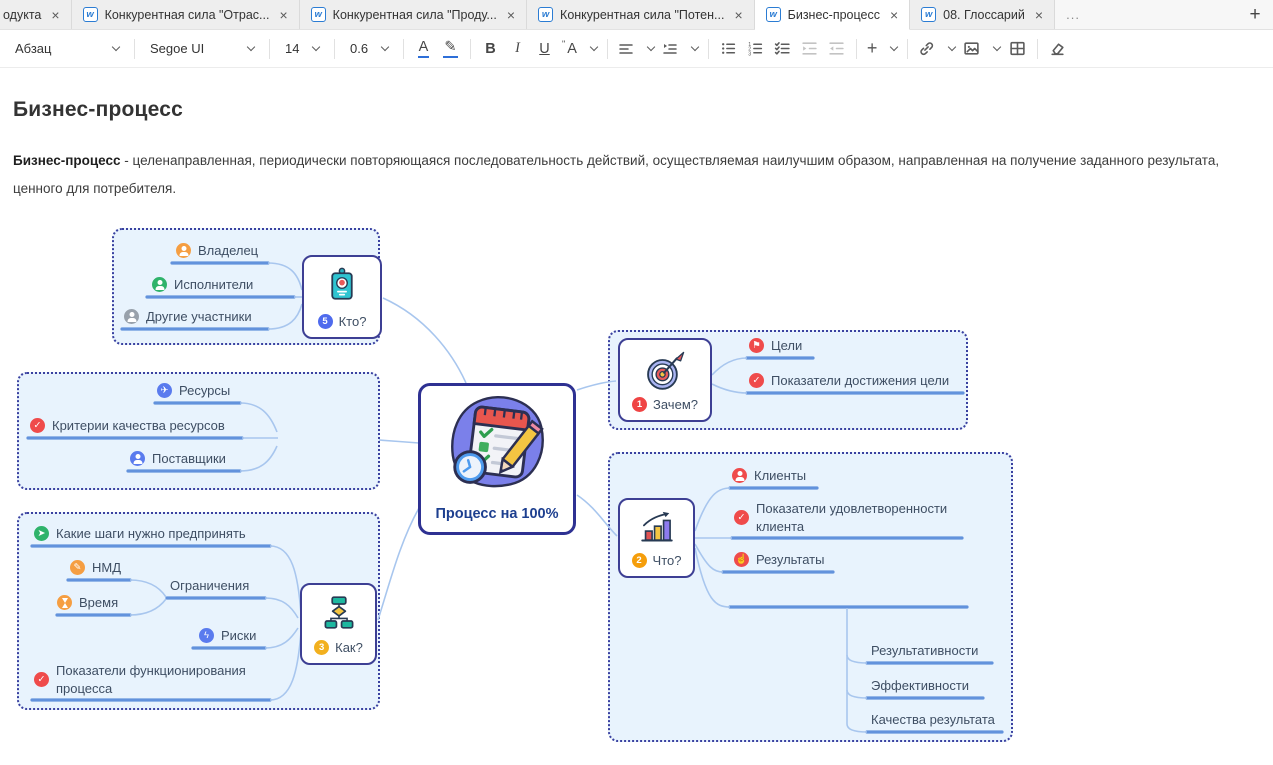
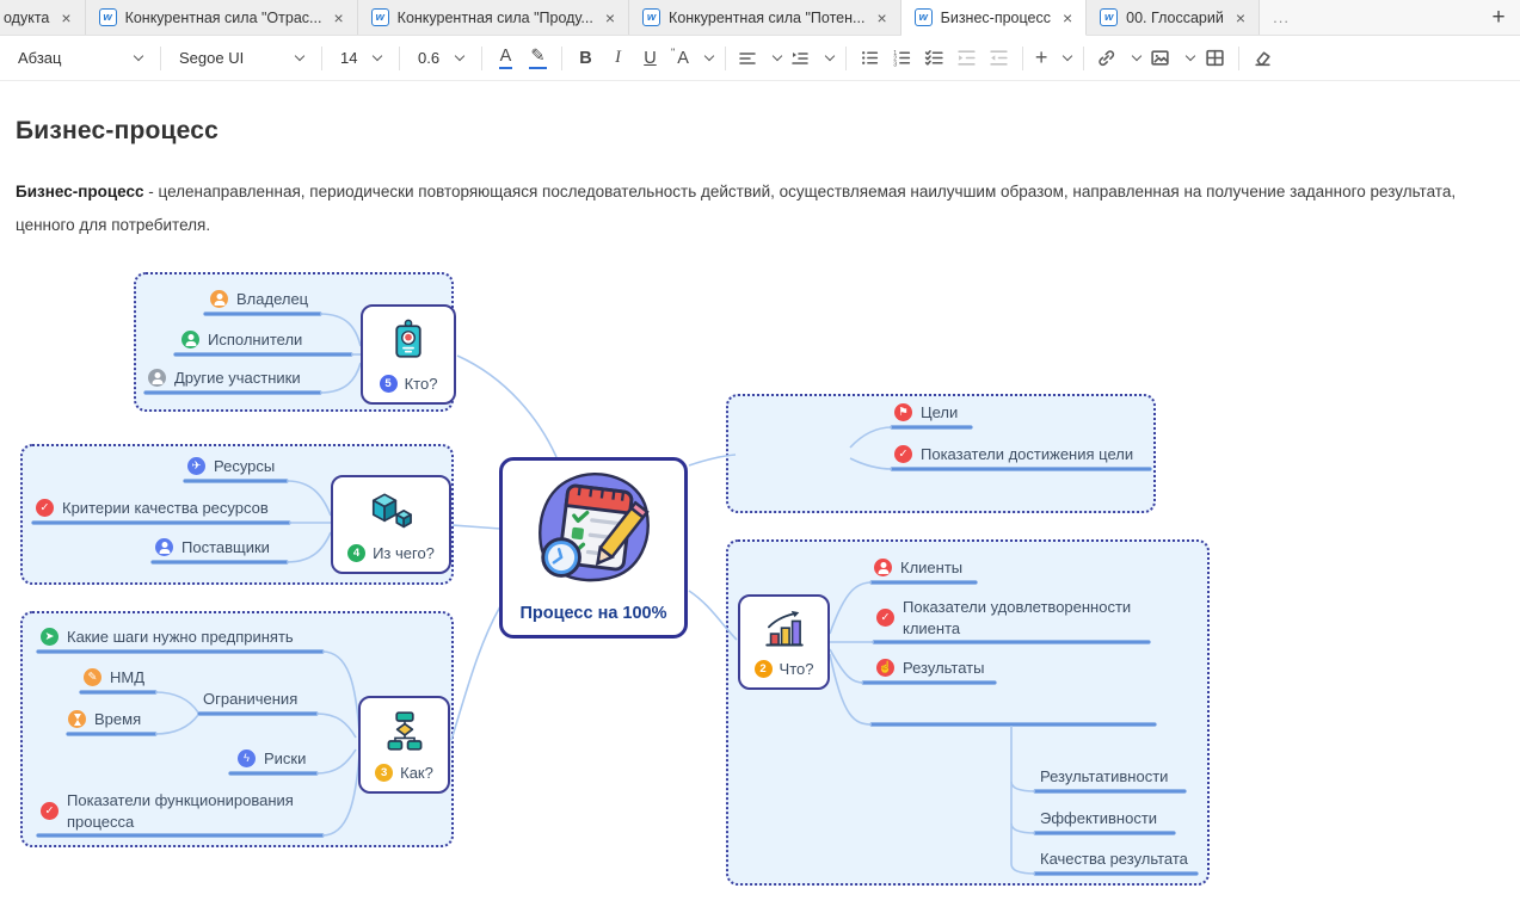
  одукта
  ×
  w
  Конкурентная сила "Отрас...
  ×
  w
  Конкурентная сила "Проду...
  ×
  w
  Конкурентная сила "Потен...
  ×
  w
  Бизнес-процесс
  ×
  w
- 08. Глоссарий
+ 00. Глоссарий
  ×
  ...
  +
  Абзац
  Segoe UI
  14
  0.6
  A
  ✎
  B
  I
  U
  ʺ
  A
  +
  Бизнес-процесс
  Бизнес-процесс - целенаправленная, периодически повторяющаяся последовательность действий, осуществляемая наилучшим образом, направленная на получение заданного результата, ценного для потребителя.
  Процесс на 100%
  5
  Кто?
+ 4
+ Из чего?
  3
  Как?
- 1
- Зачем?
  2
  Что?
  Владелец
  Исполнители
  Другие участники
  Ресурсы
  Критерии качества ресурсов
  Поставщики
  Какие шаги нужно предпринять
  НМД
  Время
  Ограничения
  Риски
  Показатели функционирования процесса
  Цели
  Показатели достижения цели
  Клиенты
  Показатели удовлетворенности клиента
  Результаты
  Результативности
  Эффективности
  Качества результата
